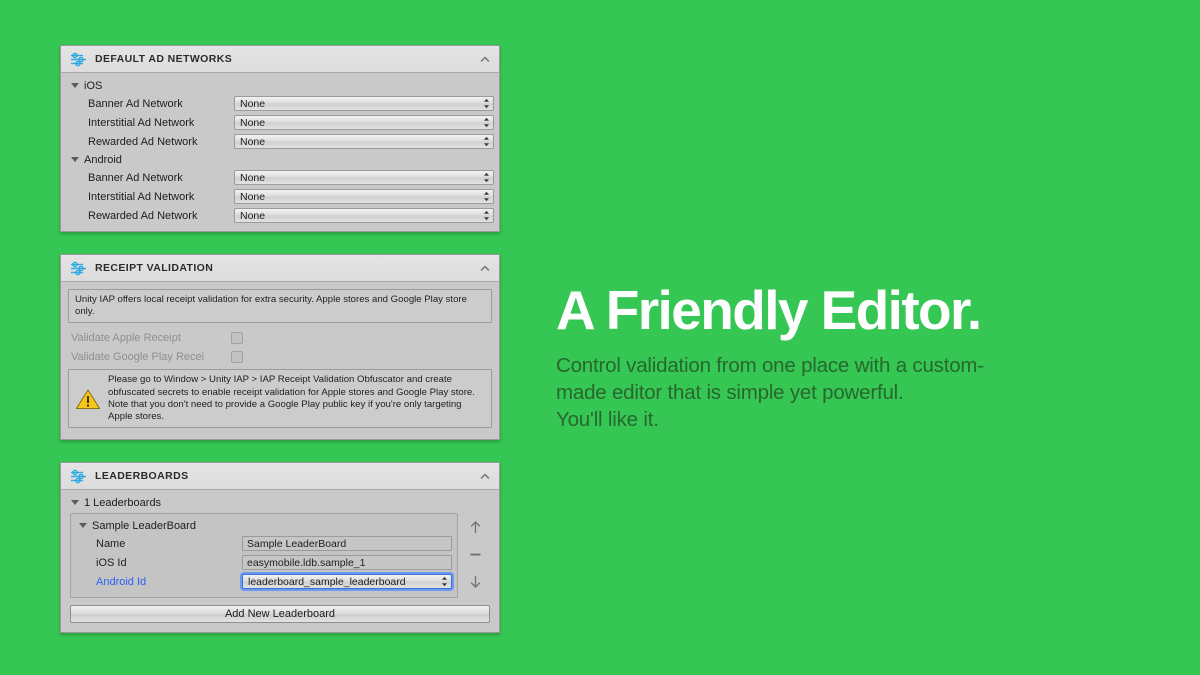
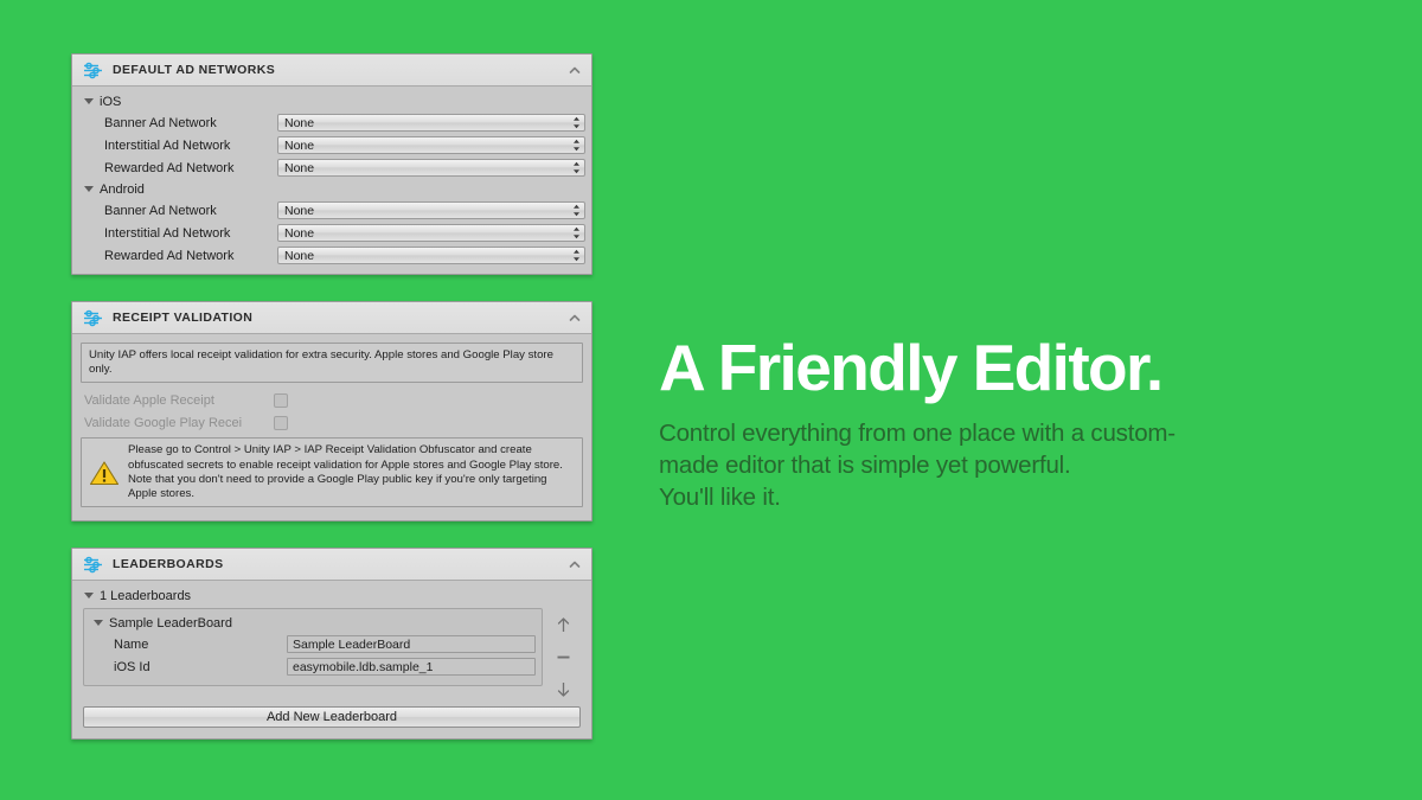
  DEFAULT AD NETWORKS
  iOS
  Banner Ad Network
  None
  Interstitial Ad Network
  None
  Rewarded Ad Network
  None
  Android
  Banner Ad Network
  None
  Interstitial Ad Network
  None
  Rewarded Ad Network
  None
  RECEIPT VALIDATION
  Unity IAP offers local receipt validation for extra security. Apple stores and Google Play store only.
  Validate Apple Receipt
  Validate Google Play Recei
- Please go to Window > Unity IAP > IAP Receipt Validation Obfuscator and create obfuscated secrets to enable receipt validation for Apple stores and Google Play store. Note that you don't need to provide a Google Play public key if you're only targeting Apple stores.
+ Please go to Control > Unity IAP > IAP Receipt Validation Obfuscator and create obfuscated secrets to enable receipt validation for Apple stores and Google Play store. Note that you don't need to provide a Google Play public key if you're only targeting Apple stores.
  LEADERBOARDS
  1 Leaderboards
  Sample LeaderBoard
  Name
  Sample LeaderBoard
  iOS Id
  easymobile.ldb.sample_1
- Android Id
- leaderboard_sample_leaderboard
  Add New Leaderboard
  A Friendly Editor.
- Control validation from one place with a custom-
+ Control everything from one place with a custom-
  made editor that is simple yet powerful.
  You'll like it.
